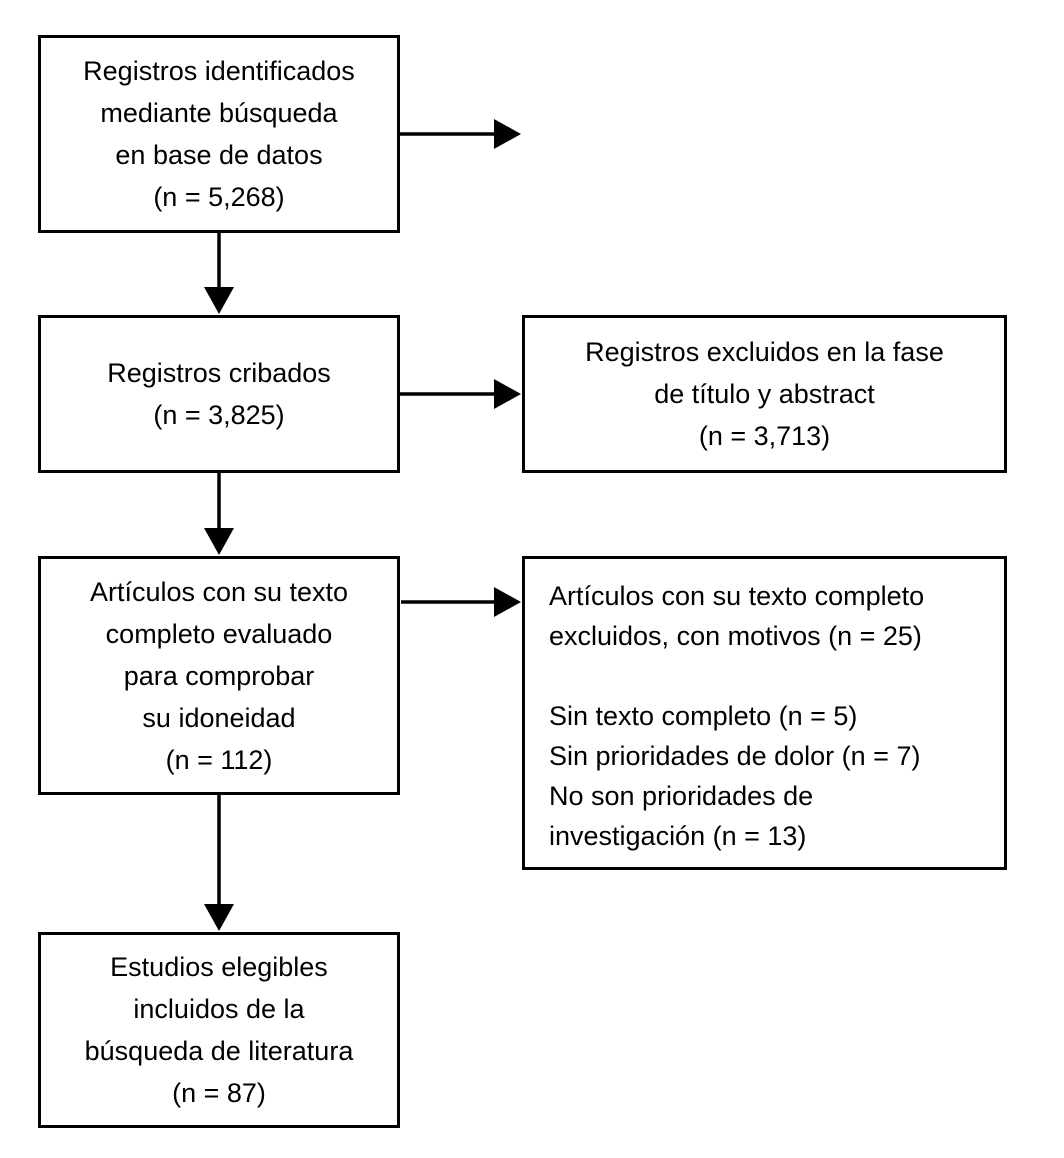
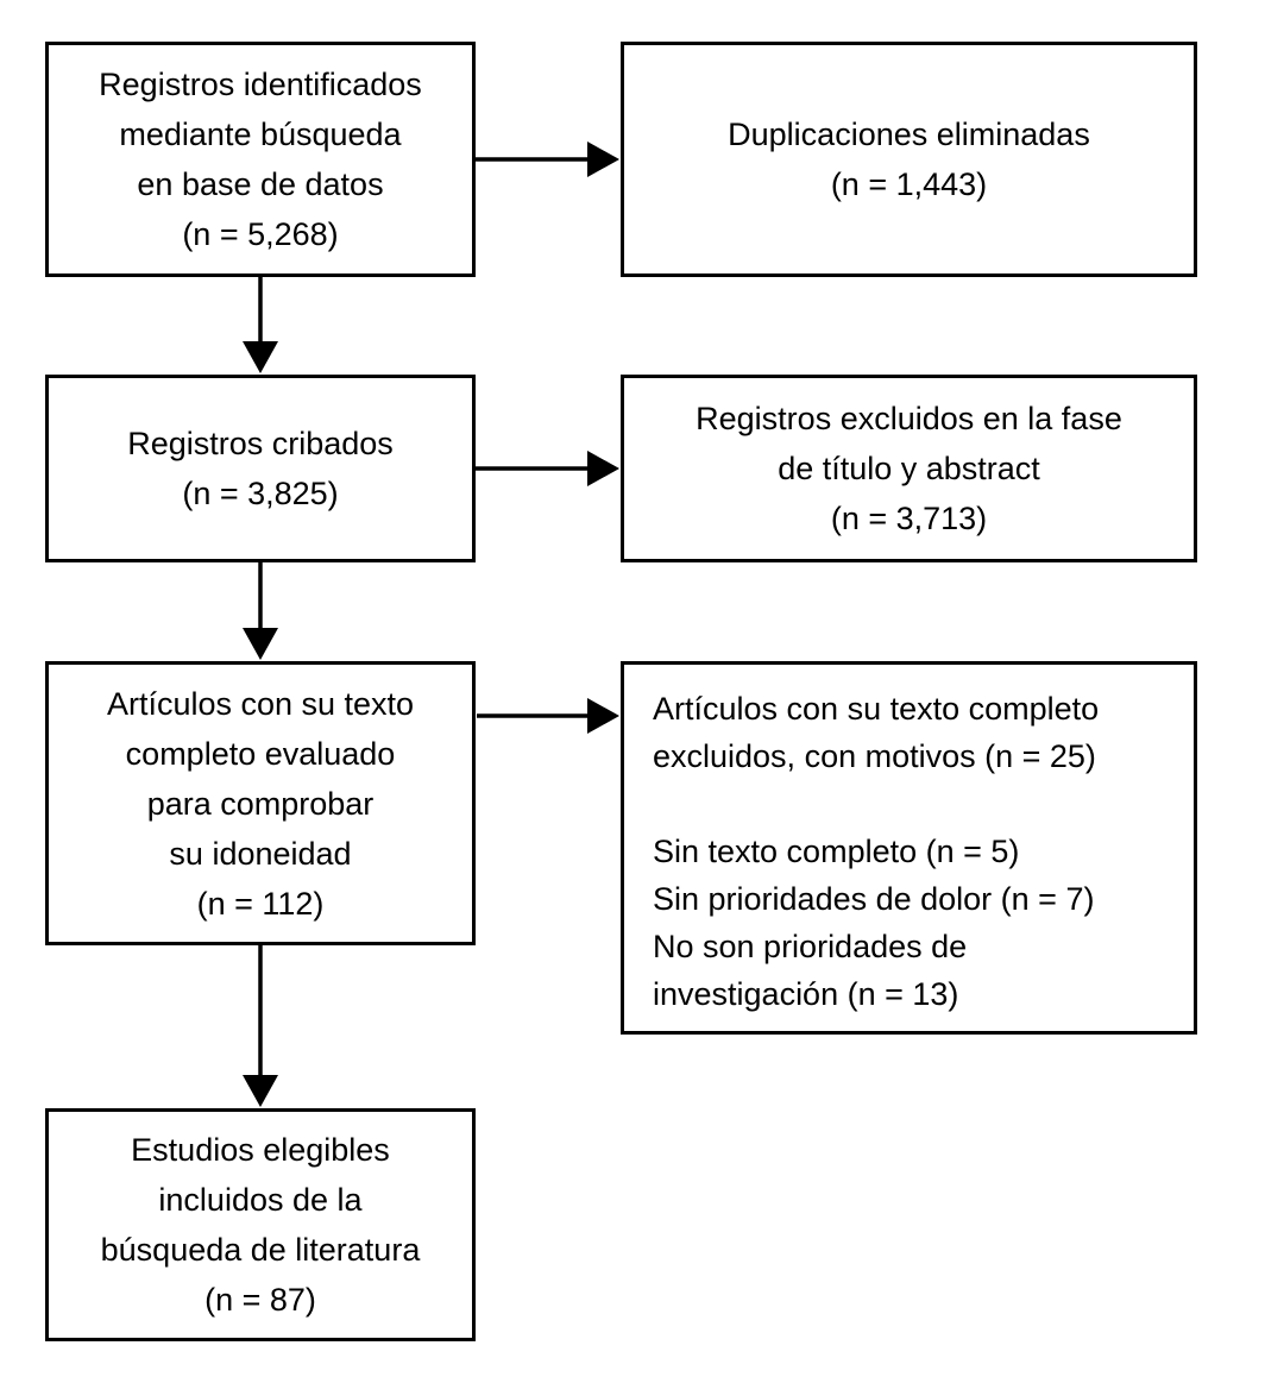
  Registros identificados
  mediante búsqueda
  en base de datos
  (n = 5,268)
+ Duplicaciones eliminadas
+ (n = 1,443)
  Registros cribados
  (n = 3,825)
  Registros excluidos en la fase
  de título y abstract
  (n = 3,713)
  Artículos con su texto
  completo evaluado
  para comprobar
  su idoneidad
  (n = 112)
  Artículos con su texto completo
  excluidos, con motivos (n = 25)
  Sin texto completo (n = 5)
  Sin prioridades de dolor (n = 7)
  No son prioridades de
  investigación (n = 13)
  Estudios elegibles
  incluidos de la
  búsqueda de literatura
  (n = 87)
